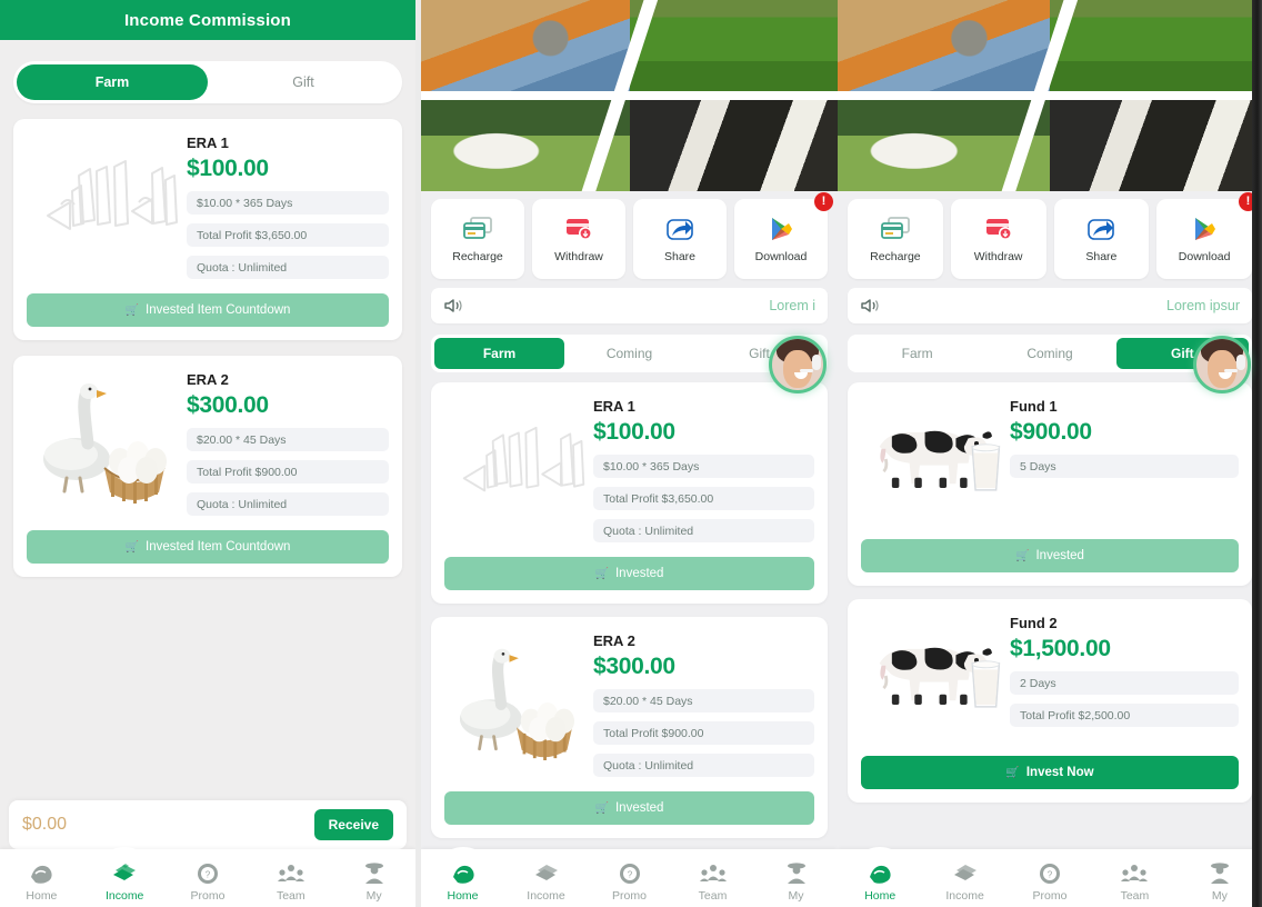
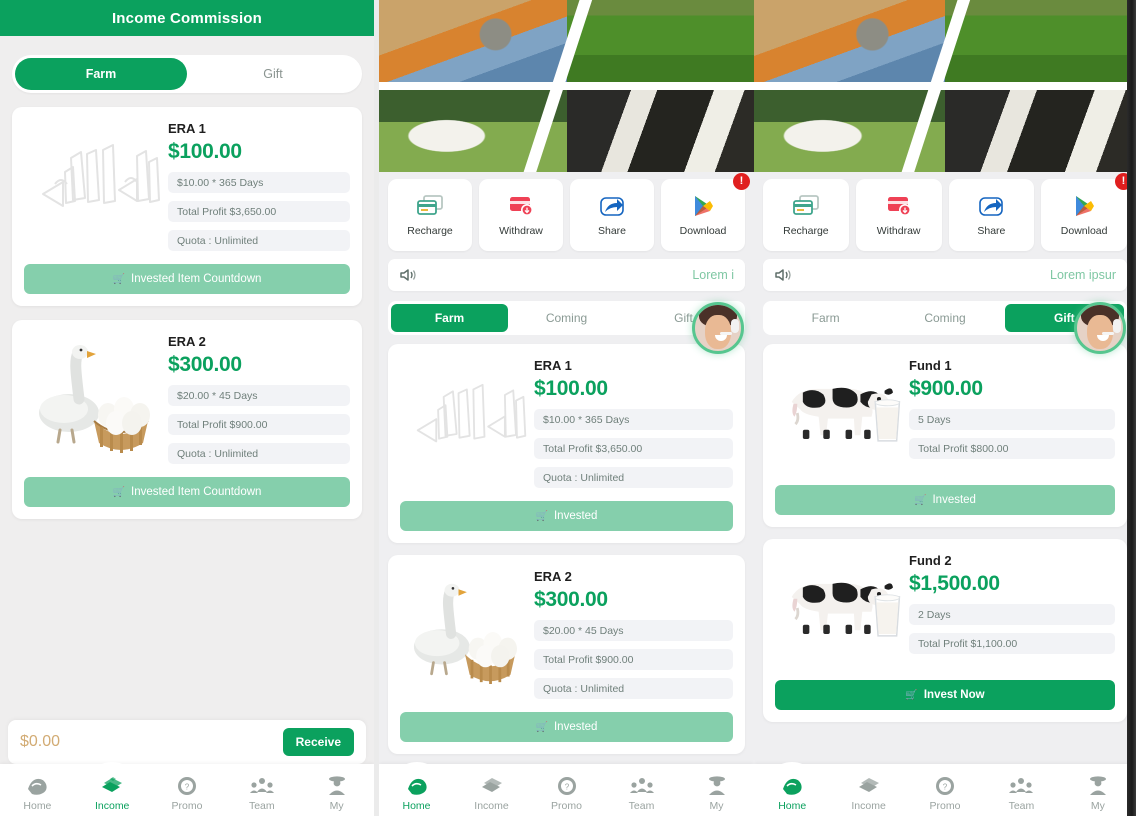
  Income Commission
  Farm
  Gift
  ERA 1
  $100.00
  $10.00 * 365 Days
  Total Profit $3,650.00
  Quota : Unlimited
  🛒
  Invested Item Countdown
  ERA 2
  $300.00
  $20.00 * 45 Days
  Total Profit $900.00
  Quota : Unlimited
  🛒
  Invested Item Countdown
  $0.00
  Receive
  Home
  Income
  ?
  Promo
  Team
  My
  Recharge
  Withdraw
  Share
  !
  Download
  Lorem i
  Farm
  Coming
  Gift
  ERA 1
  $100.00
  $10.00 * 365 Days
  Total Profit $3,650.00
  Quota : Unlimited
  🛒
  Invested
  ERA 2
  $300.00
  $20.00 * 45 Days
  Total Profit $900.00
  Quota : Unlimited
  🛒
  Invested
  Home
  Income
  ?
  Promo
  Team
  My
  Recharge
  Withdraw
  Share
  !
  Download
  Lorem ipsur
  Farm
  Coming
  Gift
  Fund 1
  $900.00
  5 Days
+ Total Profit $800.00
  🛒
  Invested
  Fund 2
  $1,500.00
  2 Days
- Total Profit $2,500.00
+ Total Profit $1,100.00
  🛒
  Invest Now
  Home
  Income
  ?
  Promo
  Team
  My
